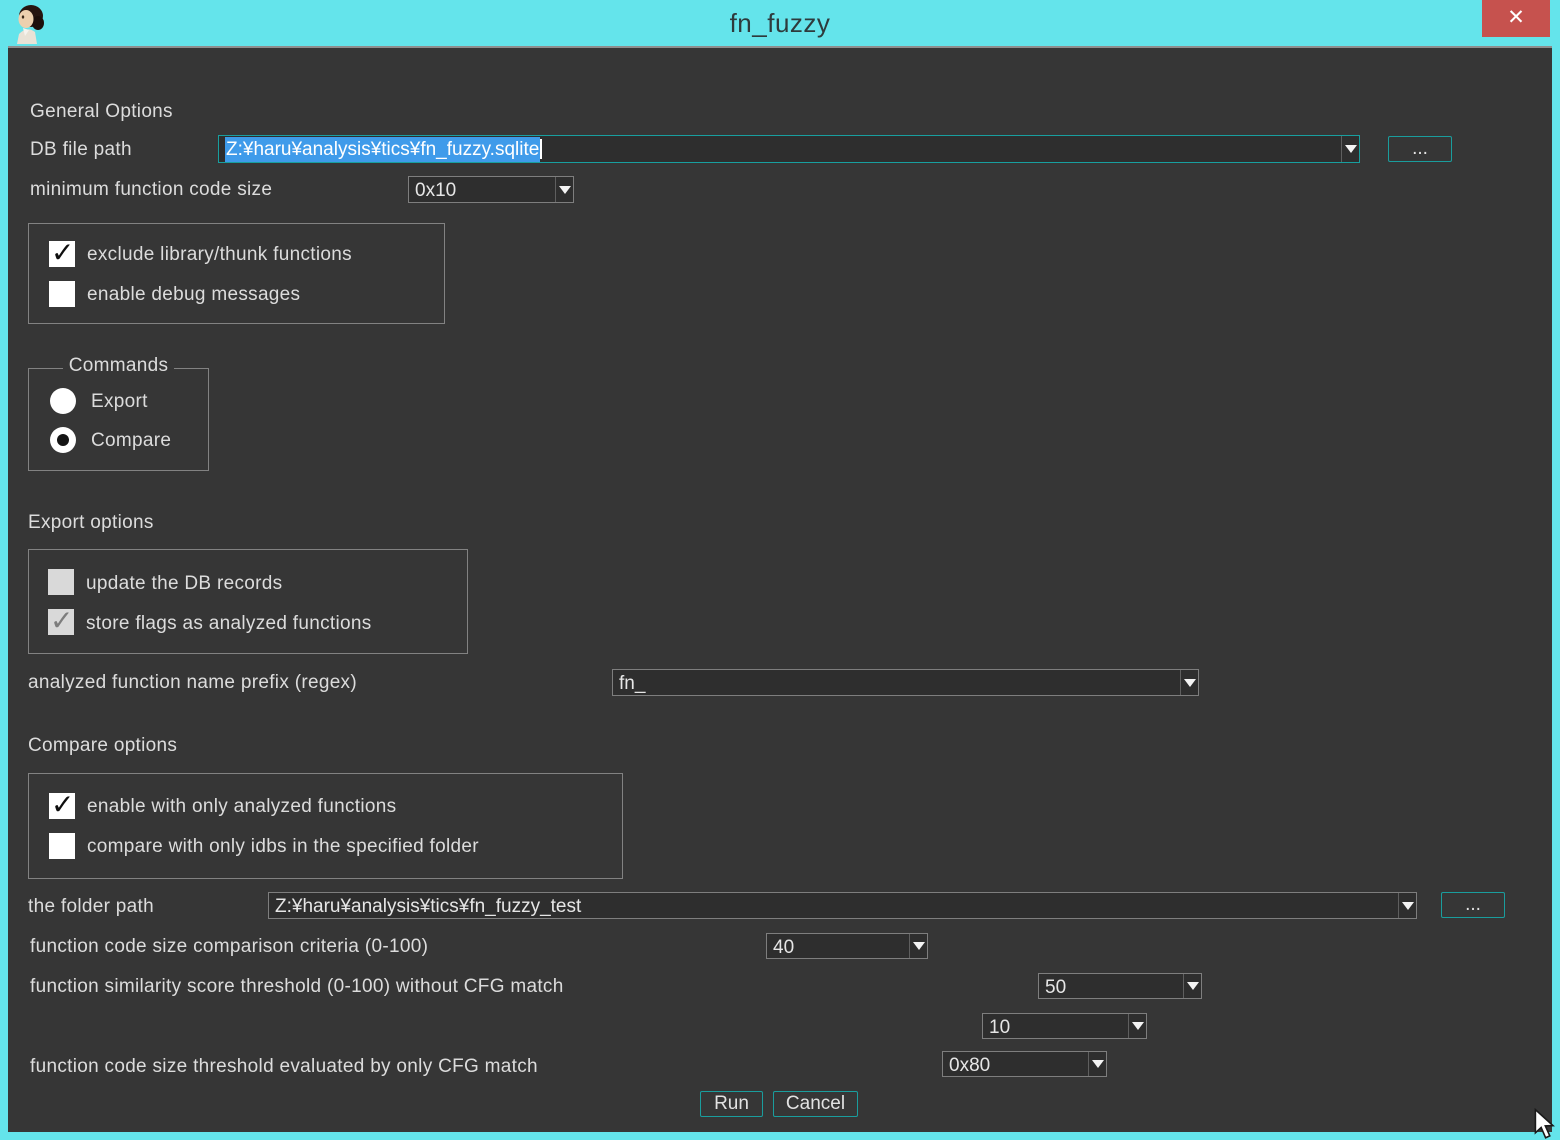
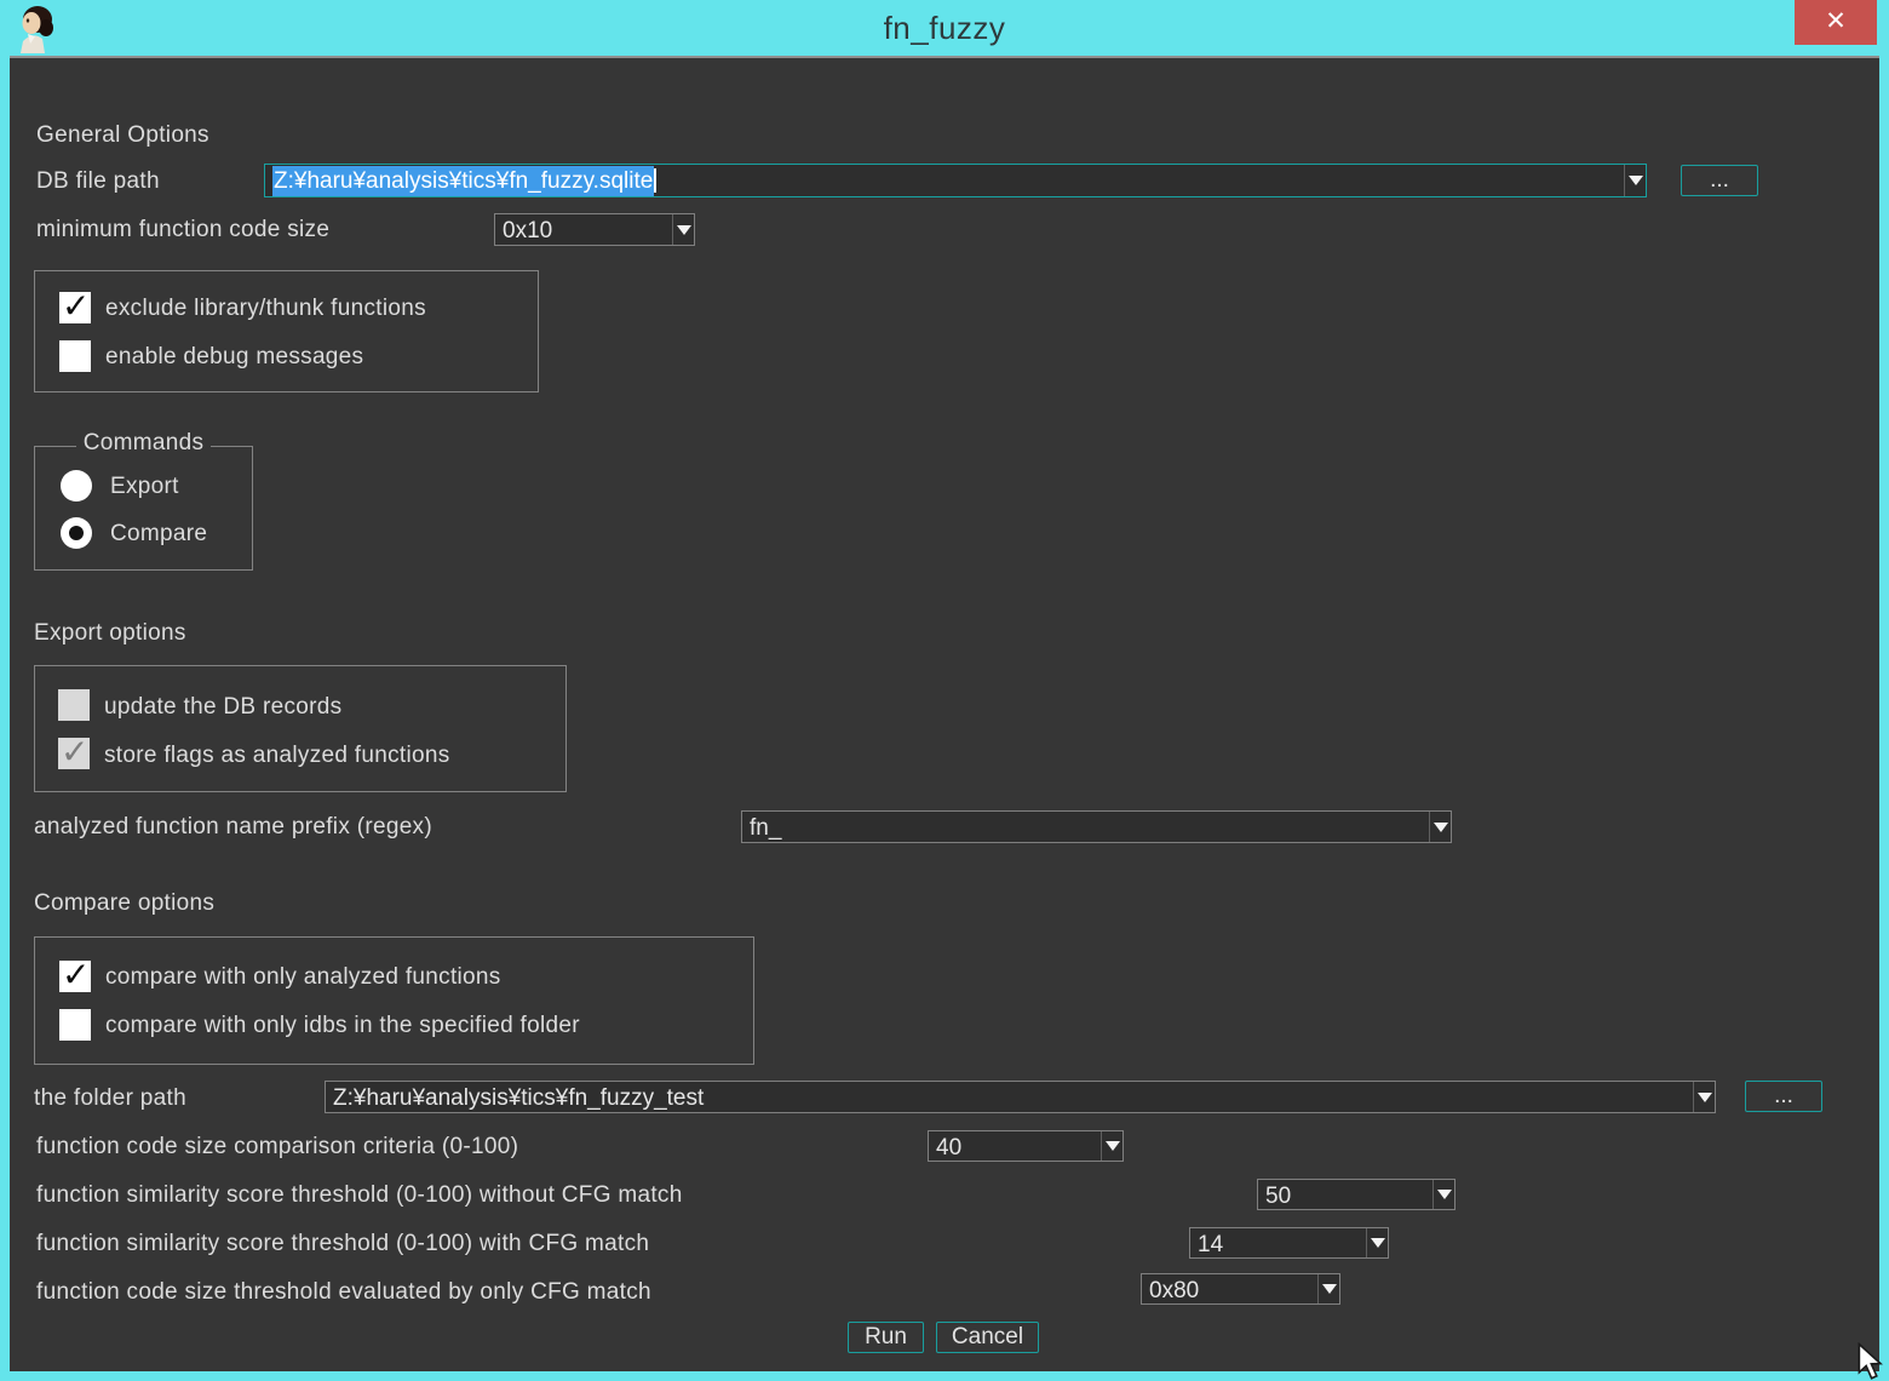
  fn_fuzzy
  ✕
  General Options
  DB file path
  Z:¥haru¥analysis¥tics¥fn_fuzzy.sqlite
  ...
  minimum function code size
  0x10
  exclude library/thunk functions
  enable debug messages
  Commands
  Export
  Compare
  Export options
  update the DB records
  store flags as analyzed functions
  analyzed function name prefix (regex)
  fn_
  Compare options
- enable with only analyzed functions
+ compare with only analyzed functions
  compare with only idbs in the specified folder
  the folder path
  Z:¥haru¥analysis¥tics¥fn_fuzzy_test
  ...
  function code size comparison criteria (0-100)
  40
  function similarity score threshold (0-100) without CFG match
  50
+ function similarity score threshold (0-100) with CFG match
- 10
+ 14
  function code size threshold evaluated by only CFG match
  0x80
  Run
  Cancel
